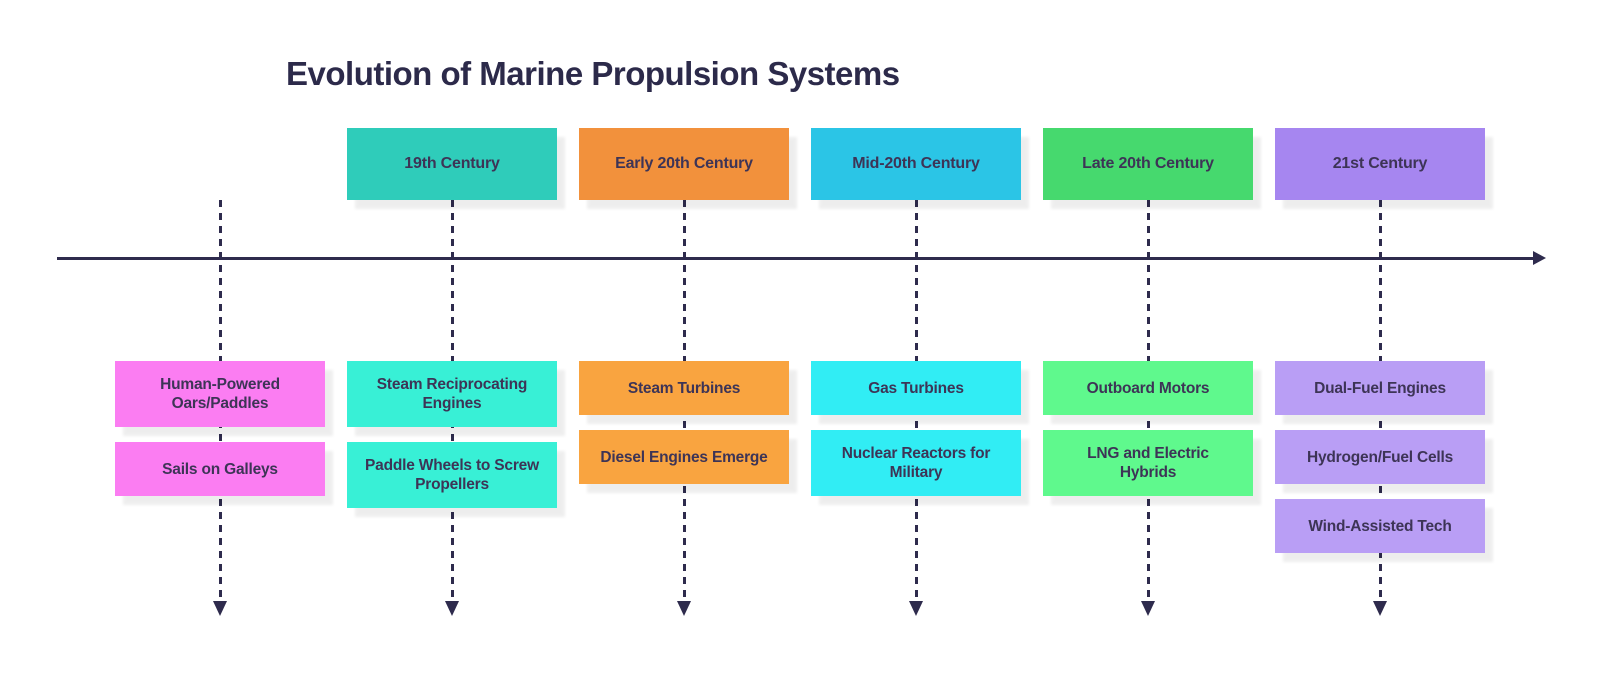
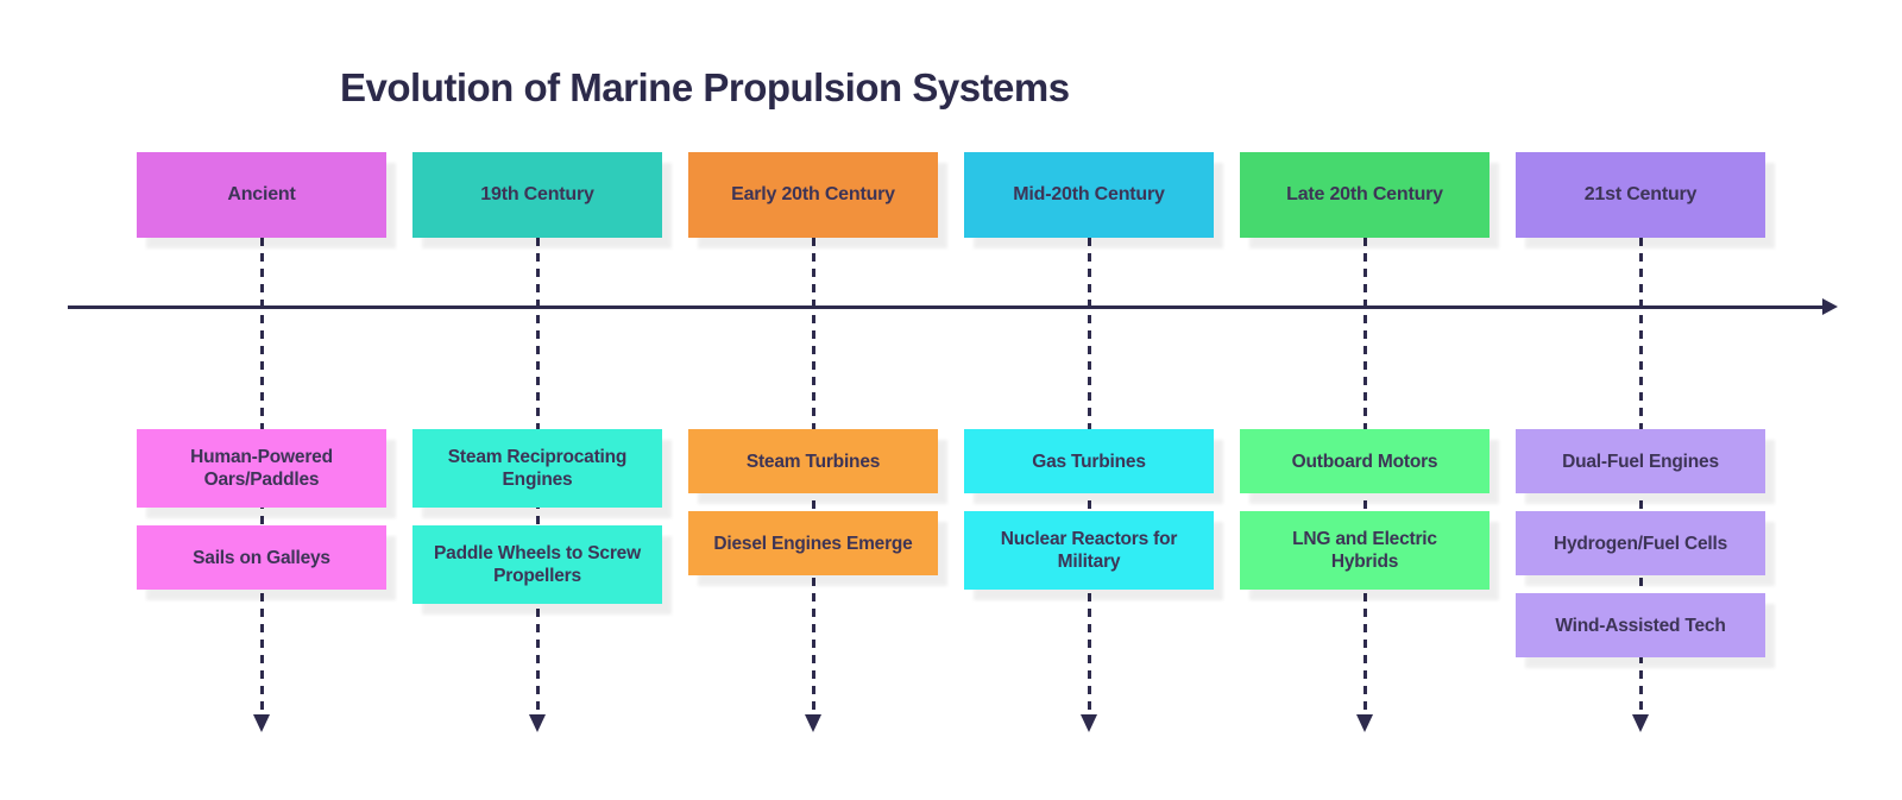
  Evolution of Marine Propulsion Systems
+ Ancient
  Human-Powered Oars/Paddles
  Sails on Galleys
  19th Century
  Steam Reciprocating Engines
  Paddle Wheels to Screw Propellers
  Early 20th Century
  Steam Turbines
  Diesel Engines Emerge
  Mid-20th Century
  Gas Turbines
  Nuclear Reactors for Military
  Late 20th Century
  Outboard Motors
  LNG and Electric Hybrids
  21st Century
  Dual-Fuel Engines
  Hydrogen/Fuel Cells
  Wind-Assisted Tech
